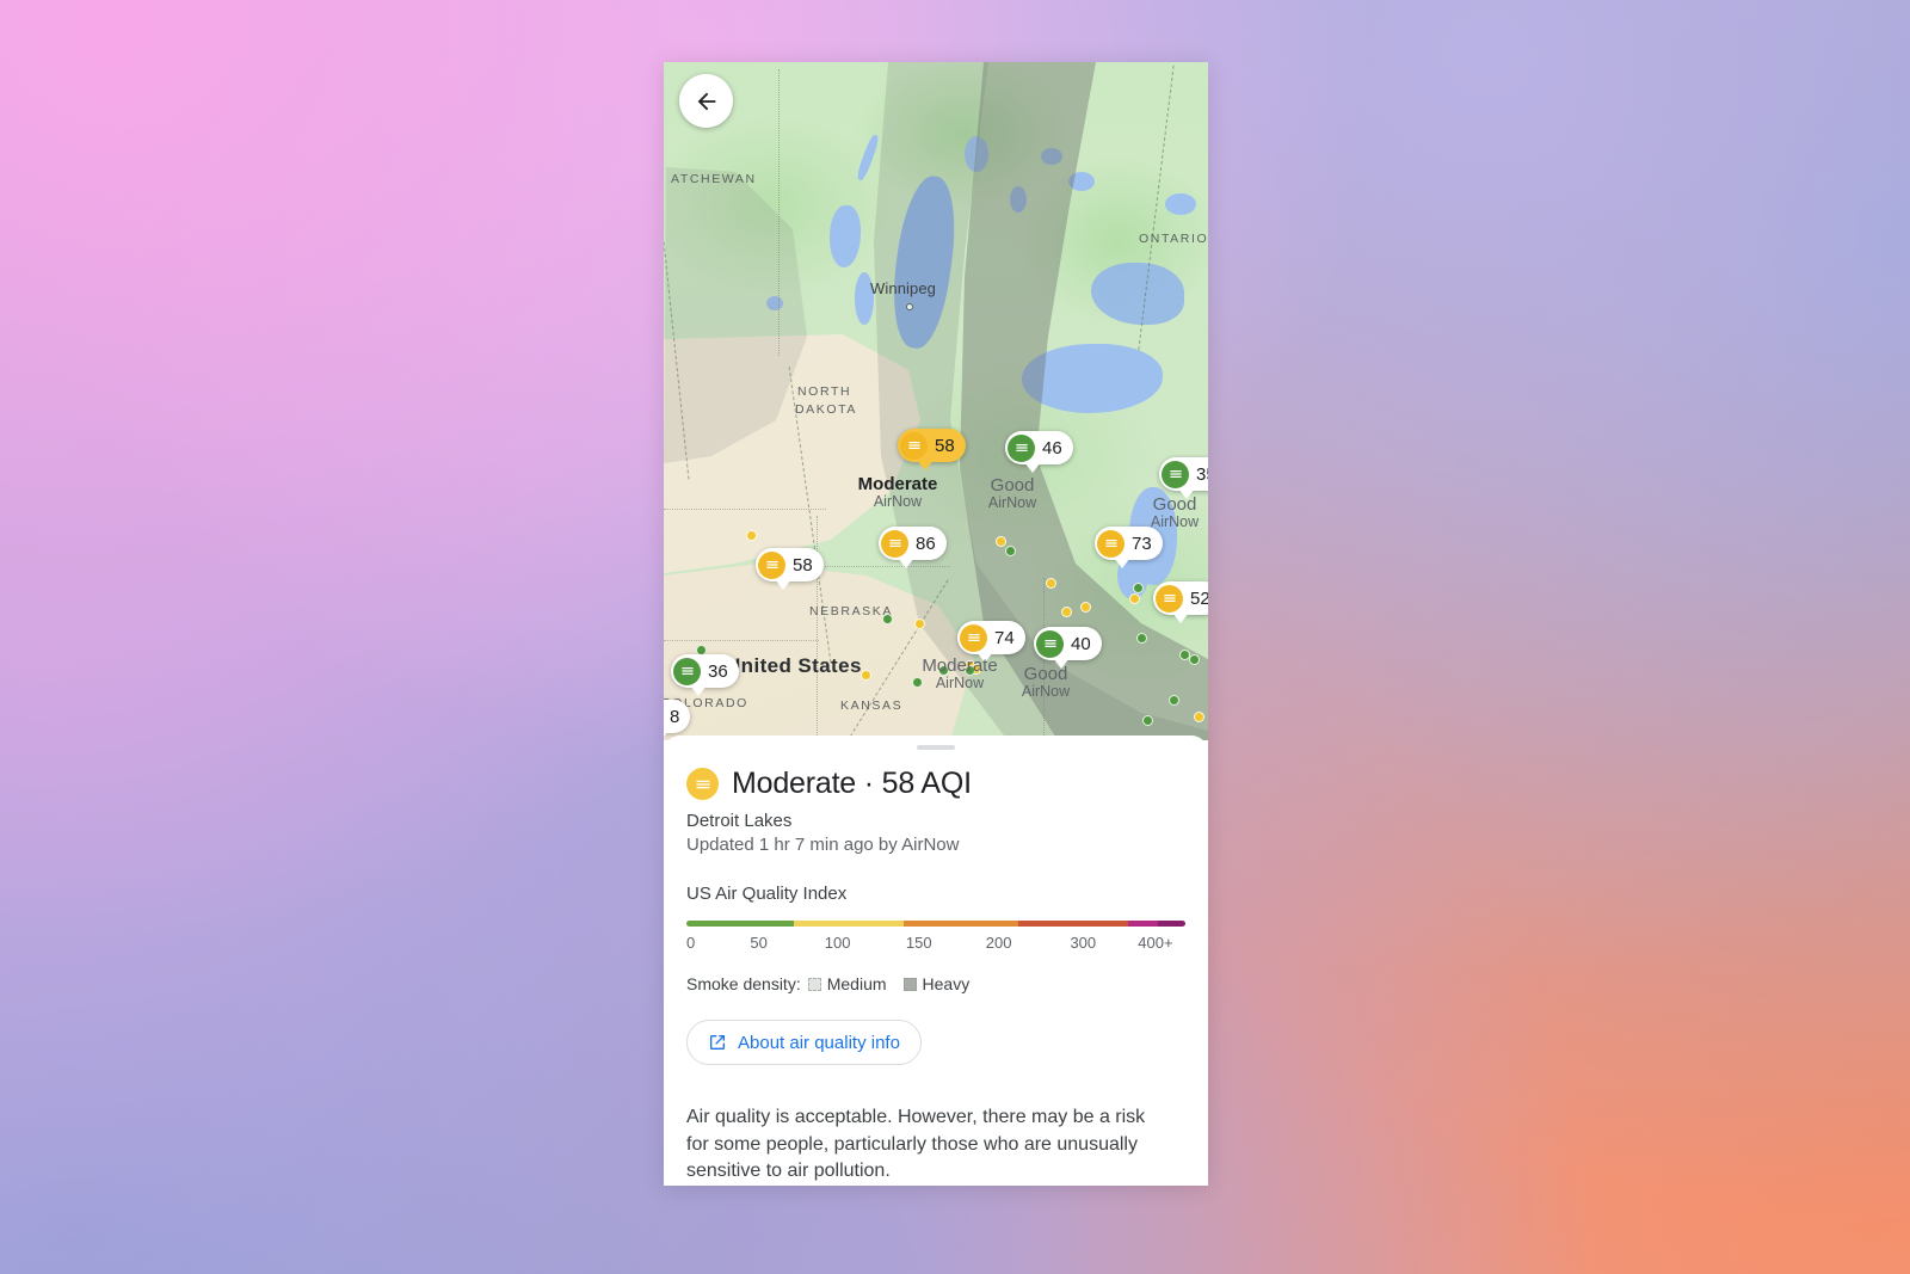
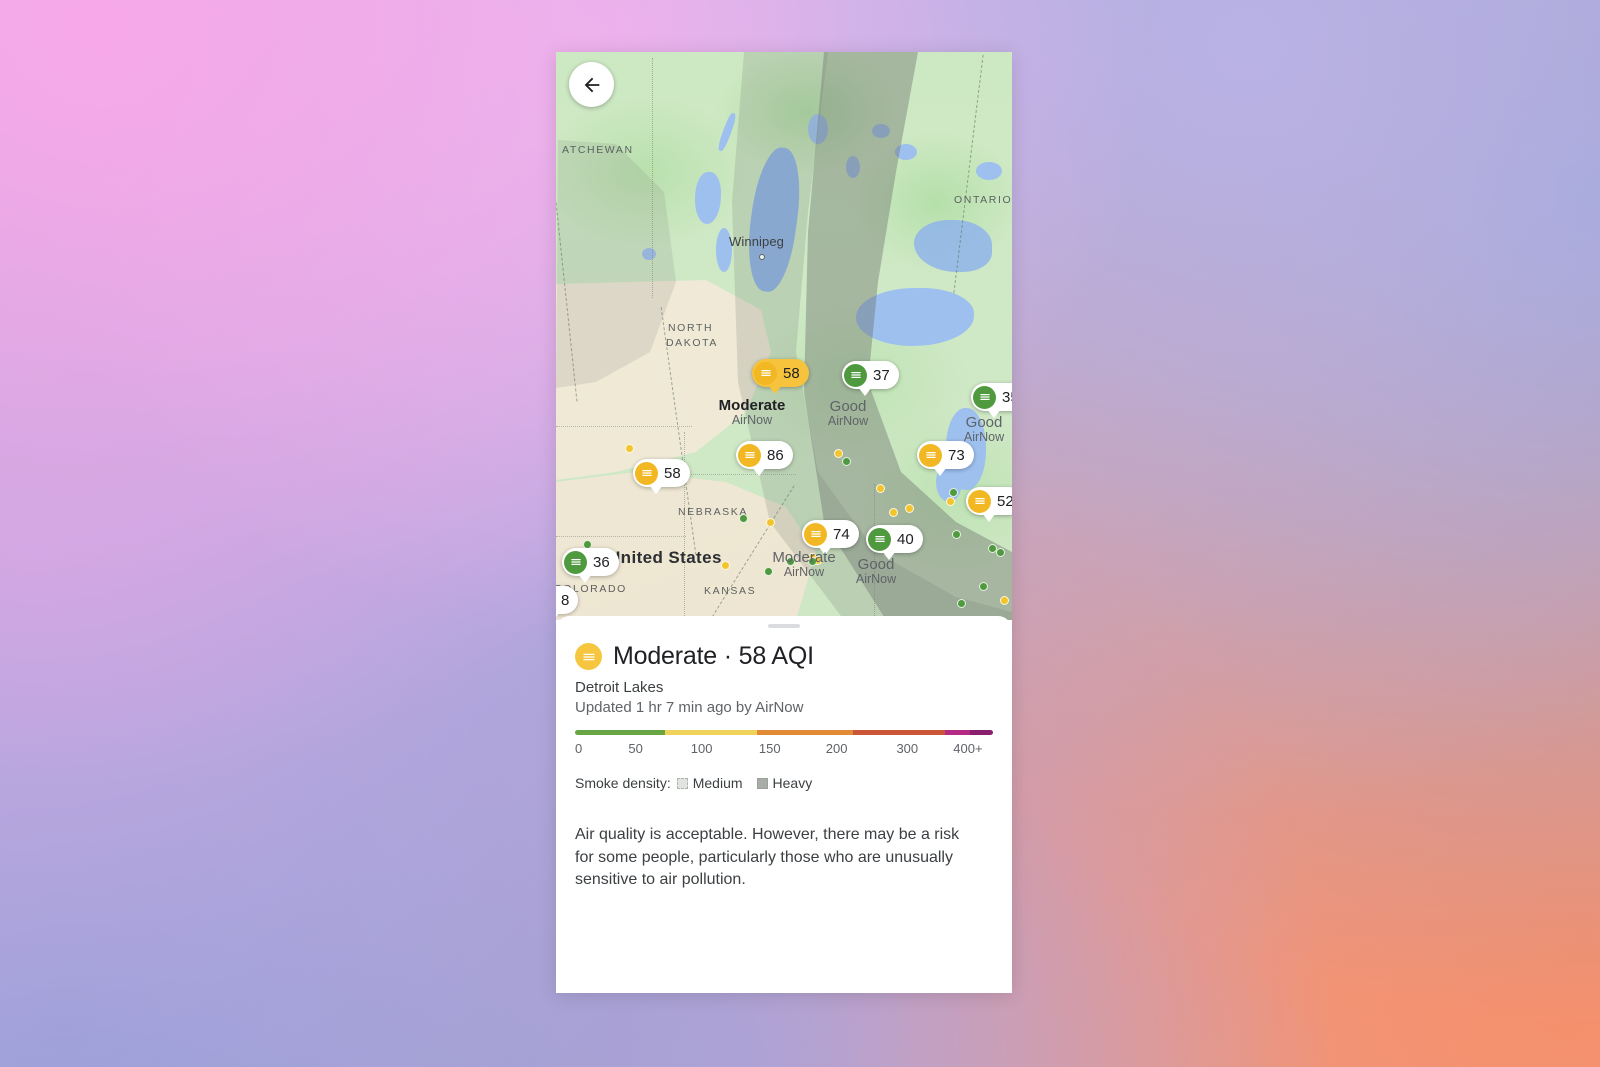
  ATCHEWAN
  ONTARIO
  NORTH
  DAKOTA
  NEBRASKA
  LORADO
  KANSAS
  Winnipeg
  nited States
  58
  Moderate
  AirNow
- 46
+ 37
  Good
  AirNow
  Good
  AirNow
  86
  73
  58
  52
  74
  Moderate
  AirNow
  40
  Good
  AirNow
  36
  8
  Moderate · 58 AQI
  Detroit Lakes
  Updated 1 hr 7 min ago by AirNow
- US Air Quality Index
  0
  50
  100
  150
  200
  300
  400+
  Smoke density:
  Medium
  Heavy
- About air quality info
  Air quality is acceptable. However, there may be a risk for some people, particularly those who are unusually sensitive to air pollution.
